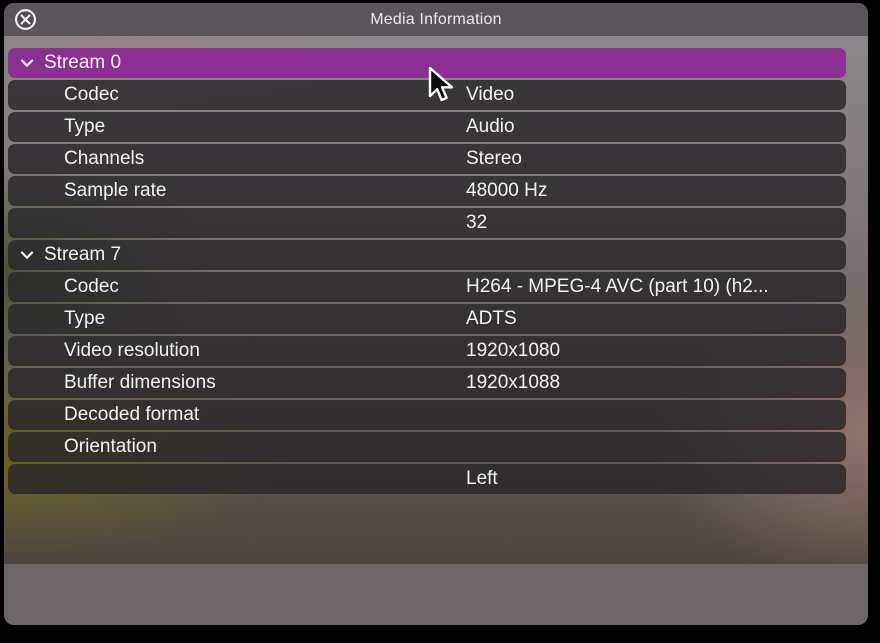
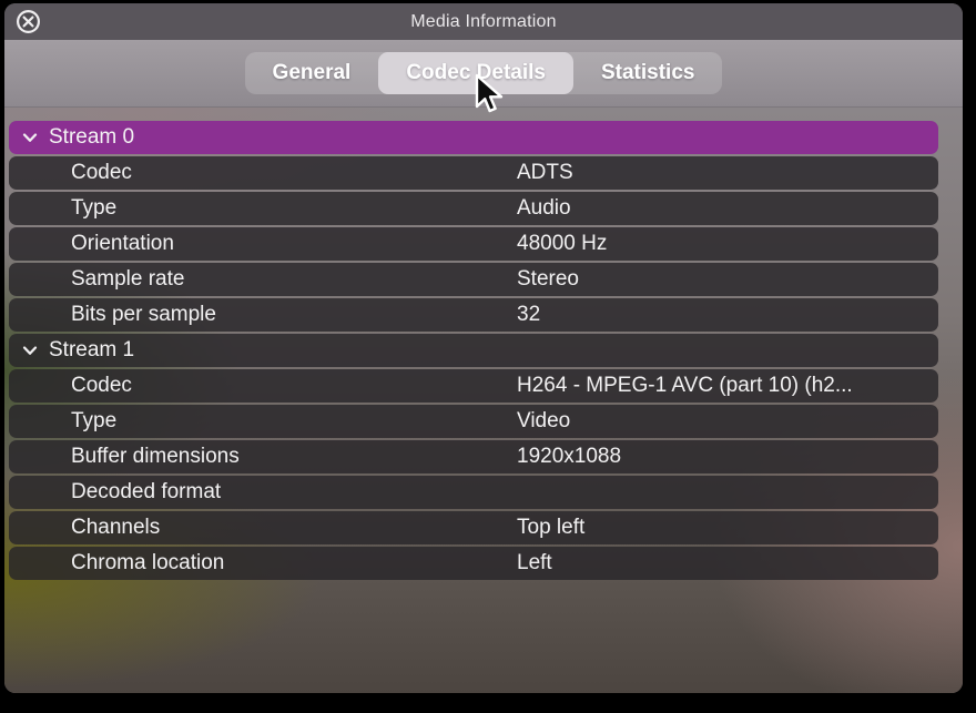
  Media Information
+ General
+ Codec Details
+ Statistics
  Stream 0
  Codec
- Video
+ ADTS
  Type
  Audio
- Channels
+ Orientation
- Stereo
+ 48000 Hz
  Sample rate
- 48000 Hz
+ Stereo
+ Bits per sample
  32
- Stream 7
+ Stream 1
  Codec
- H264 - MPEG-4 AVC (part 10) (h2...
+ H264 - MPEG-1 AVC (part 10) (h2...
  Type
- ADTS
+ Video
- Video resolution
- 1920x1080
  Buffer dimensions
  1920x1088
  Decoded format
- Orientation
+ Channels
+ Top left
+ Chroma location
  Left
